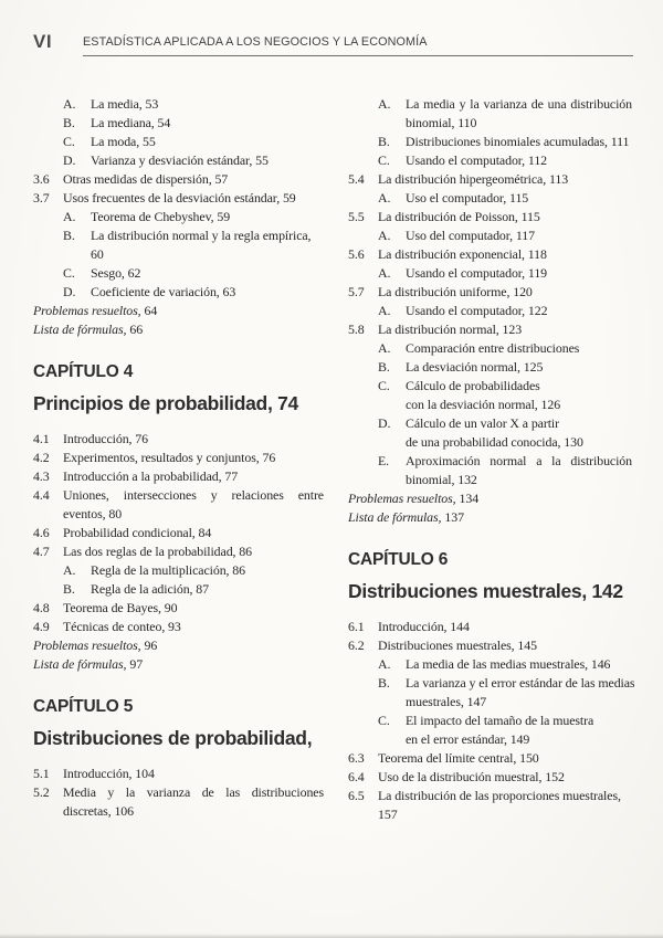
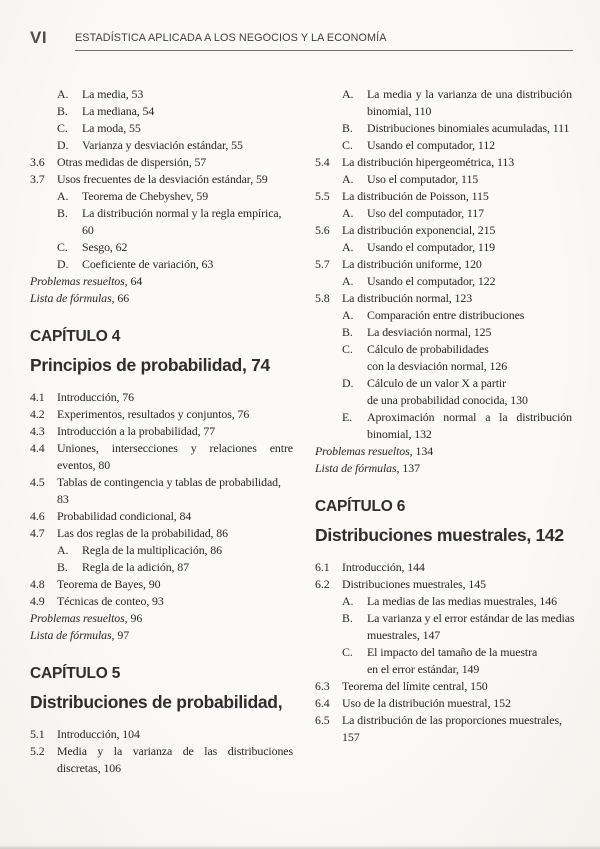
  VI
  ESTADÍSTICA APLICADA A LOS NEGOCIOS Y LA ECONOMÍA
  A.
  La media, 53
  B.
  La mediana, 54
  C.
  La moda, 55
  D.
  Varianza y desviación estándar, 55
  3.6
  Otras medidas de dispersión, 57
  3.7
  Usos frecuentes de la desviación estándar, 59
  A.
  Teorema de Chebyshev, 59
  B.
  La distribución normal y la regla empírica,
  60
  C.
  Sesgo, 62
  D.
  Coeficiente de variación, 63
  Problemas resueltos,
  64
  Lista de fórmulas,
  66
  CAPÍTULO 4
  Principios de probabilidad, 74
  4.1
  Introducción, 76
  4.2
  Experimentos, resultados y conjuntos, 76
  4.3
  Introducción a la probabilidad, 77
  4.4
  Uniones, intersecciones y relaciones entre
  eventos, 80
+ 4.5
+ Tablas de contingencia y tablas de probabilidad,
+ 83
  4.6
  Probabilidad condicional, 84
  4.7
  Las dos reglas de la probabilidad, 86
  A.
  Regla de la multiplicación, 86
  B.
  Regla de la adición, 87
  4.8
  Teorema de Bayes, 90
  4.9
  Técnicas de conteo, 93
  Problemas resueltos,
  96
  Lista de fórmulas,
  97
  CAPÍTULO 5
  Distribuciones de probabilidad,
  5.1
  Introducción, 104
  5.2
  Media y la varianza de las distribuciones
  discretas, 106
  A.
  La media y la varianza de una distribución
  binomial, 110
  B.
  Distribuciones binomiales acumuladas, 111
  C.
  Usando el computador, 112
  5.4
  La distribución hipergeométrica, 113
  A.
  Uso el computador, 115
  5.5
  La distribución de Poisson, 115
  A.
  Uso del computador, 117
  5.6
- La distribución exponencial, 118
+ La distribución exponencial, 215
  A.
  Usando el computador, 119
  5.7
  La distribución uniforme, 120
  A.
  Usando el computador, 122
  5.8
  La distribución normal, 123
  A.
  Comparación entre distribuciones
  B.
  La desviación normal, 125
  C.
  Cálculo de probabilidades
  con la desviación normal, 126
  D.
  Cálculo de un valor X a partir
  de una probabilidad conocida, 130
  E.
  Aproximación normal a la distribución
  binomial, 132
  Problemas resueltos,
  134
  Lista de fórmulas,
  137
  CAPÍTULO 6
  Distribuciones muestrales, 142
  6.1
  Introducción, 144
  6.2
  Distribuciones muestrales, 145
  A.
- La media de las medias muestrales, 146
+ La medias de las medias muestrales, 146
  B.
  La varianza y el error estándar de las medias
  muestrales, 147
  C.
  El impacto del tamaño de la muestra
  en el error estándar, 149
  6.3
  Teorema del límite central, 150
  6.4
  Uso de la distribución muestral, 152
  6.5
  La distribución de las proporciones muestrales,
  157
